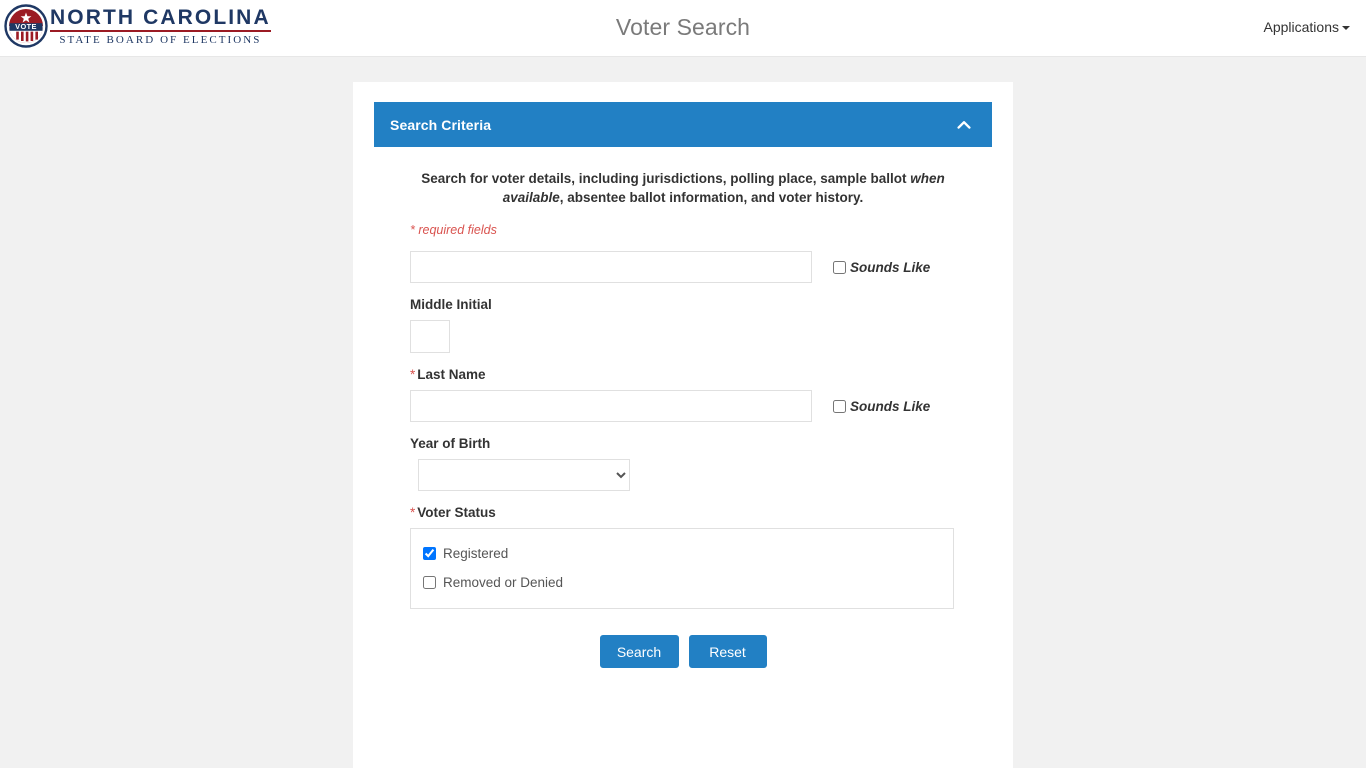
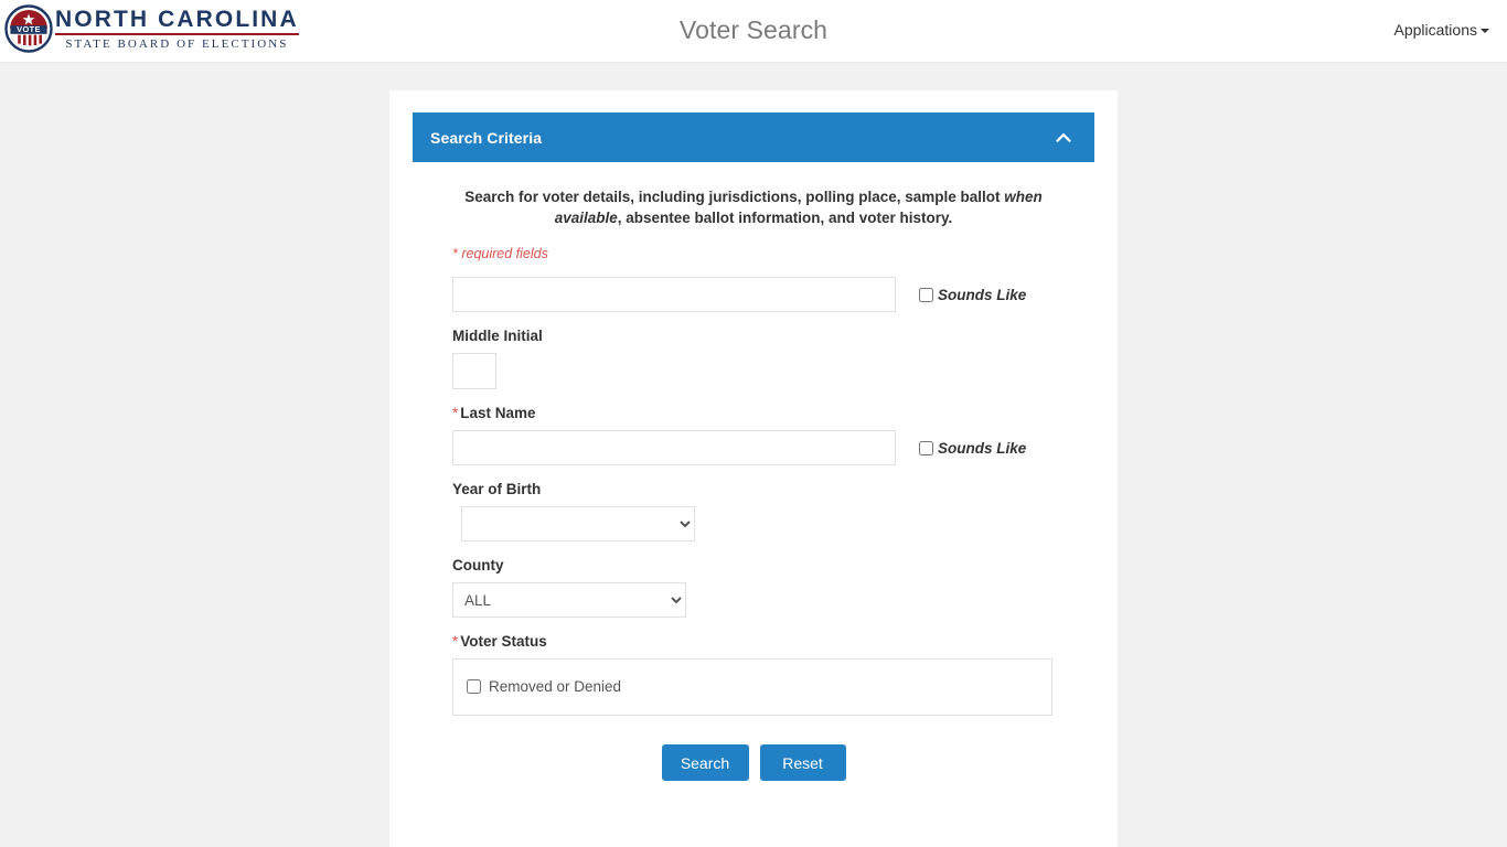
  VOTE
  NORTH CAROLINA
  STATE BOARD OF ELECTIONS
  Voter Search
  Applications
  Search Criteria
  Search for voter details, including jurisdictions, polling place, sample ballot when available, absentee ballot information, and voter history.
  * required fields
  Sounds Like
  Middle Initial
  * Last Name
  Sounds Like
  Year of Birth
+ County
+ ALL
  * Voter Status
- Registered
  Removed or Denied
  Search
  Reset
